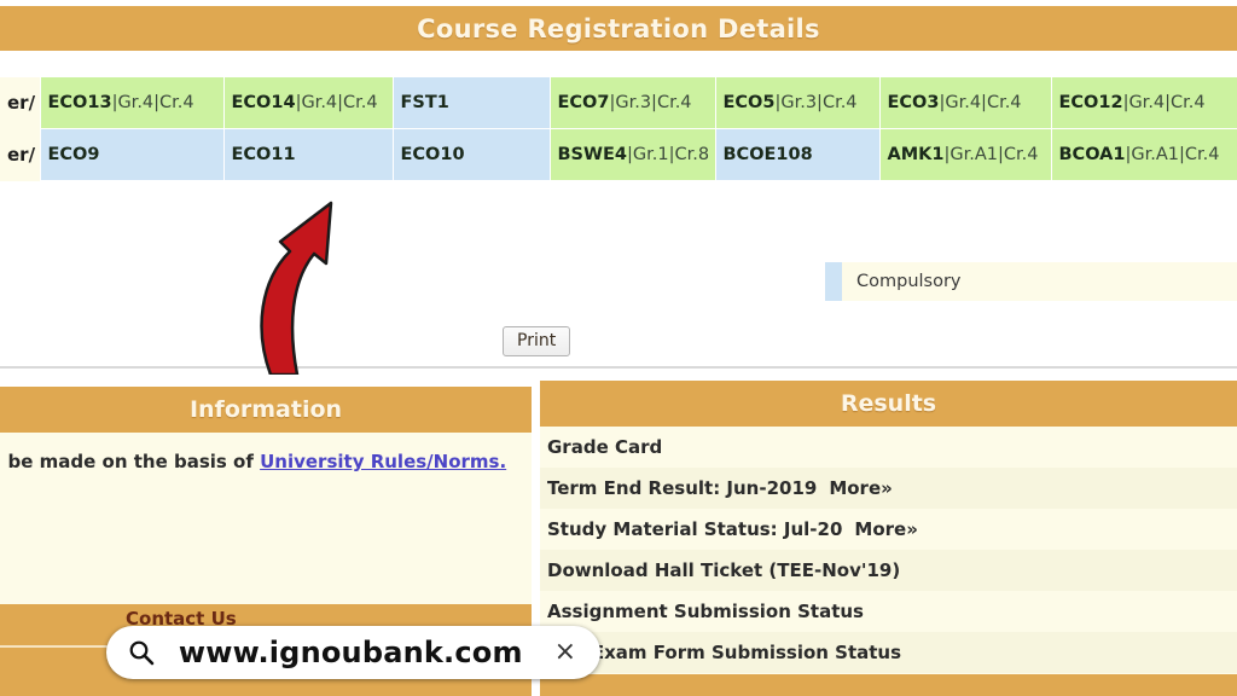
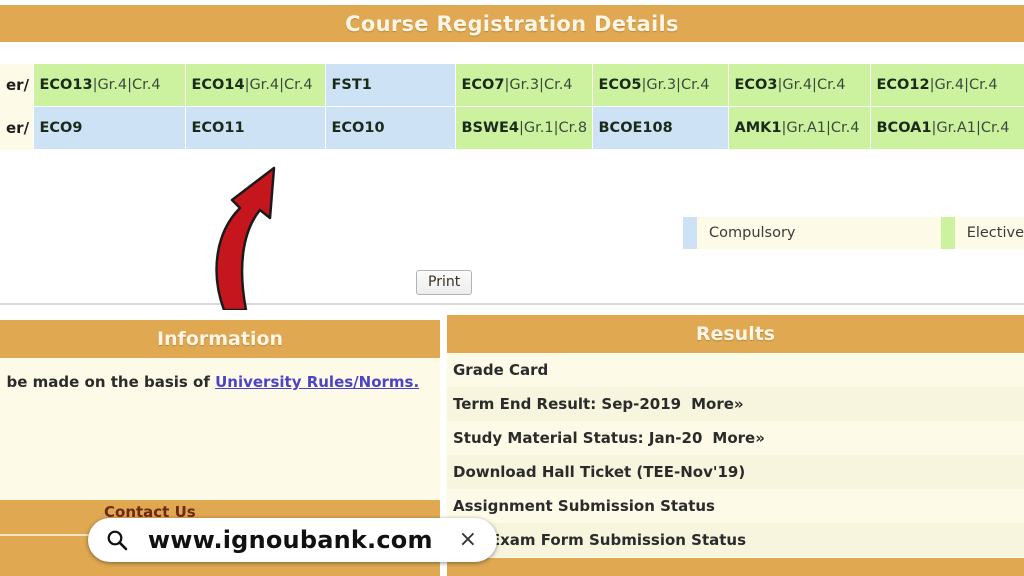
  Course Registration Details
  er/	ECO13|Gr.4|Cr.4	ECO14|Gr.4|Cr.4	FST1	ECO7|Gr.3|Cr.4	ECO5|Gr.3|Cr.4	ECO3|Gr.4|Cr.4	ECO12|Gr.4|Cr.4
  er/	ECO9	ECO11	ECO10	BSWE4|Gr.1|Cr.8	BCOE108	AMK1|Gr.A1|Cr.4	BCOA1|Gr.A1|Cr.4
  Compulsory
+ Elective
  Print
  Information
  be made on the basis of University Rules/Norms.
  Contact Us
  Results
  Grade Card
- Term End Result: Jun-2019
+ Term End Result: Sep-2019
  More»
- Study Material Status: Jul-20
+ Study Material Status: Jan-20
  More»
  Download Hall Ticket (TEE-Nov'19)
  Assignment Submission Status
  xam Form Submission Status
  www.ignoubank.com
  ×
